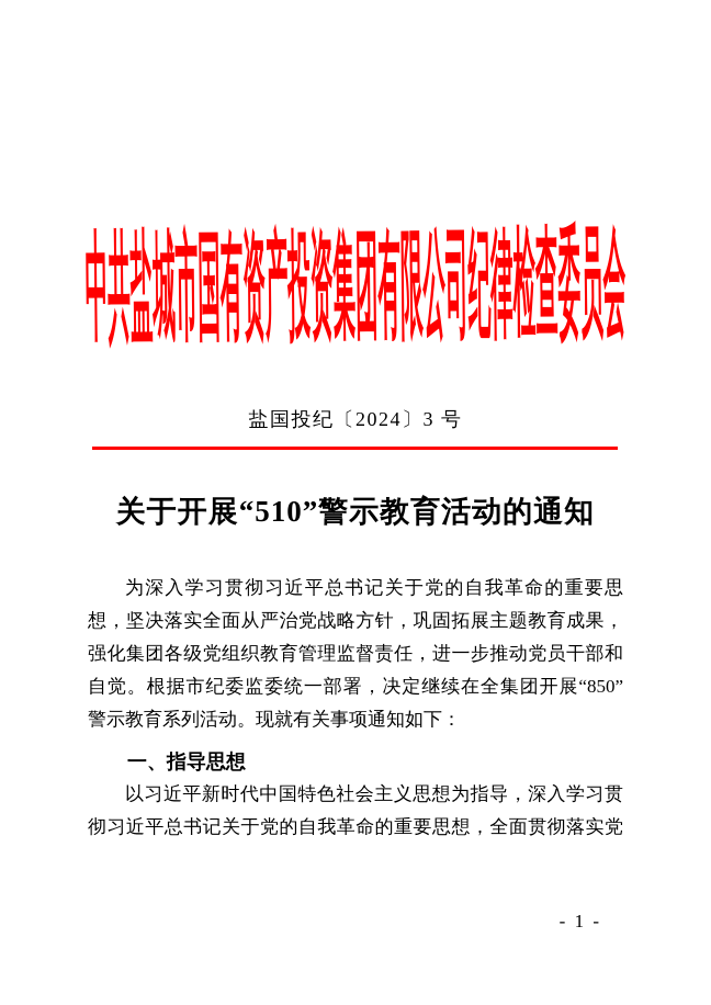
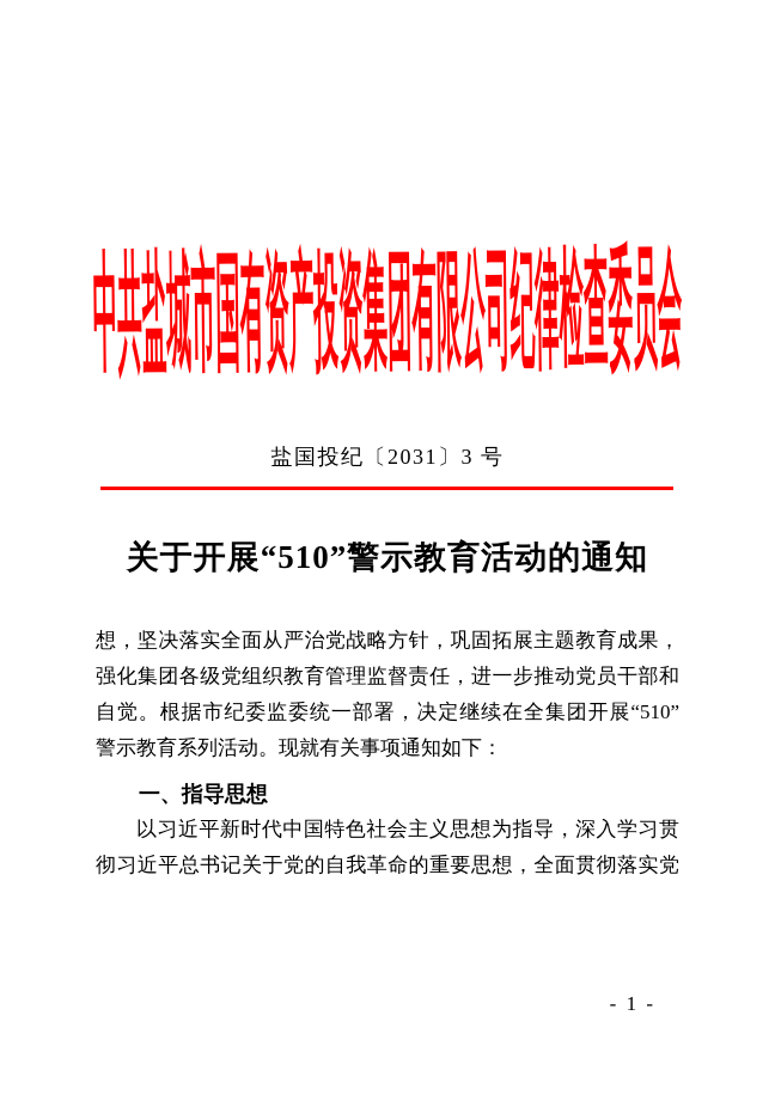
  中共盐城市国有资产投资集团有限公司纪律检查委员会
- 盐国投纪〔2024〕3 号
+ 盐国投纪〔2031〕3 号
  关于开展“510”警示教育活动的通知
- 为深入学习贯彻习近平总书记关于党的自我革命的重要思
  想，坚决落实全面从严治党战略方针，巩固拓展主题教育成果，
  强化集团各级党组织教育管理监督责任，进一步推动党员干部和
- 自觉。根据市纪委监委统一部署，决定继续在全集团开展“850”
+ 自觉。根据市纪委监委统一部署，决定继续在全集团开展“510”
  警示教育系列活动。现就有关事项通知如下：
  一、指导思想
  以习近平新时代中国特色社会主义思想为指导，深入学习贯
  彻习近平总书记关于党的自我革命的重要思想，全面贯彻落实党
  - 1 -
